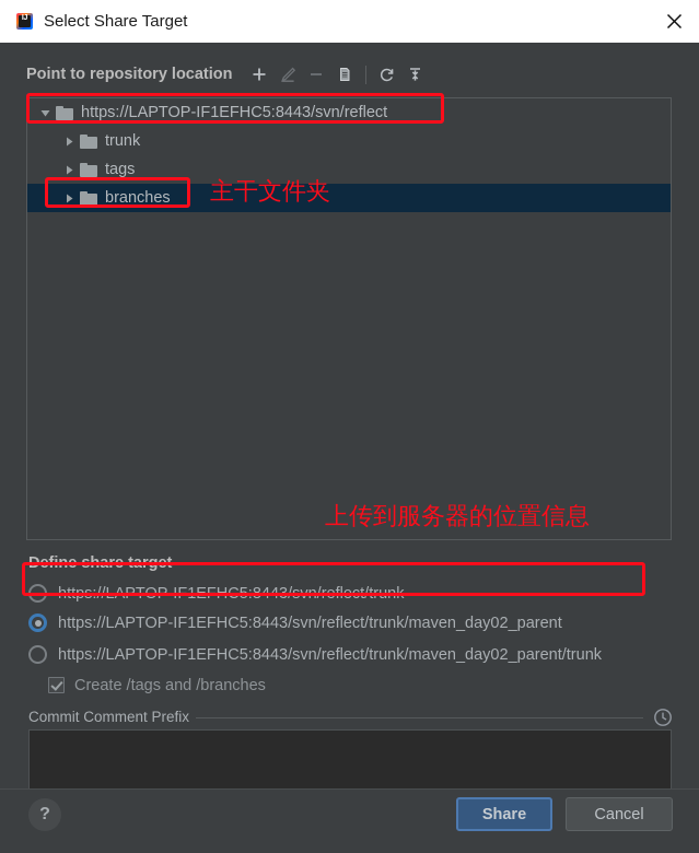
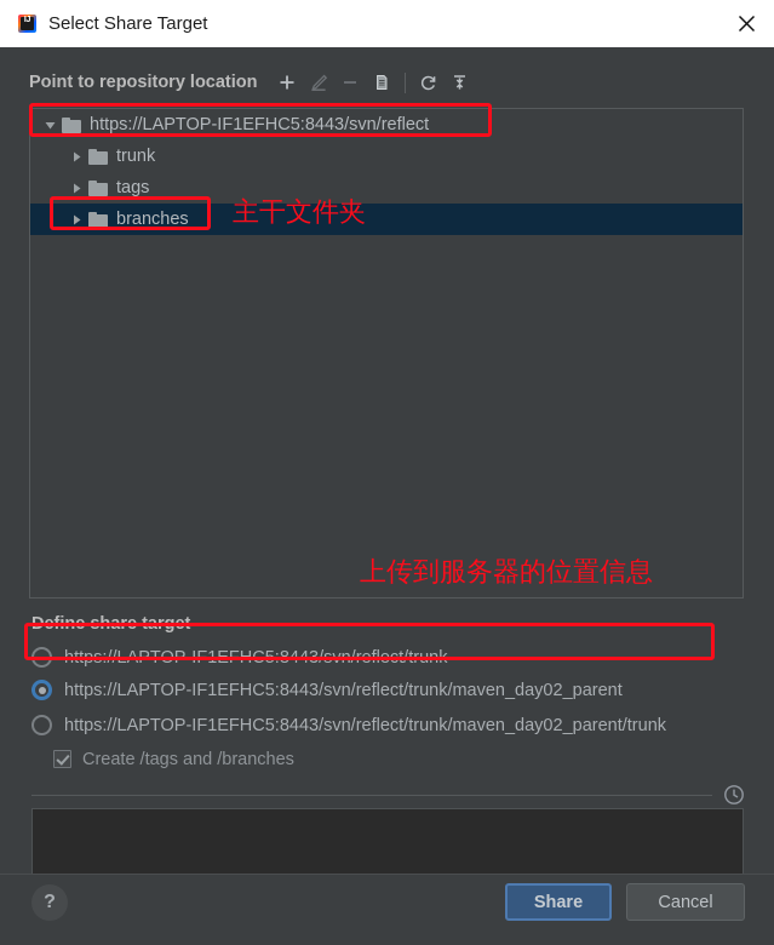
  Select Share Target
  Point to repository location
  https://LAPTOP-IF1EFHC5:8443/svn/reflect
  trunk
  tags
  branches
  Define share target
  https://LAPTOP-IF1EFHC5:8443/svn/reflect/trunk
  https://LAPTOP-IF1EFHC5:8443/svn/reflect/trunk/maven_day02_parent
  https://LAPTOP-IF1EFHC5:8443/svn/reflect/trunk/maven_day02_parent/trunk
  Create /tags and /branches
- Commit Comment Prefix
  ?
  Share
  Cancel
  主干文件夹
  上传到服务器的位置信息
